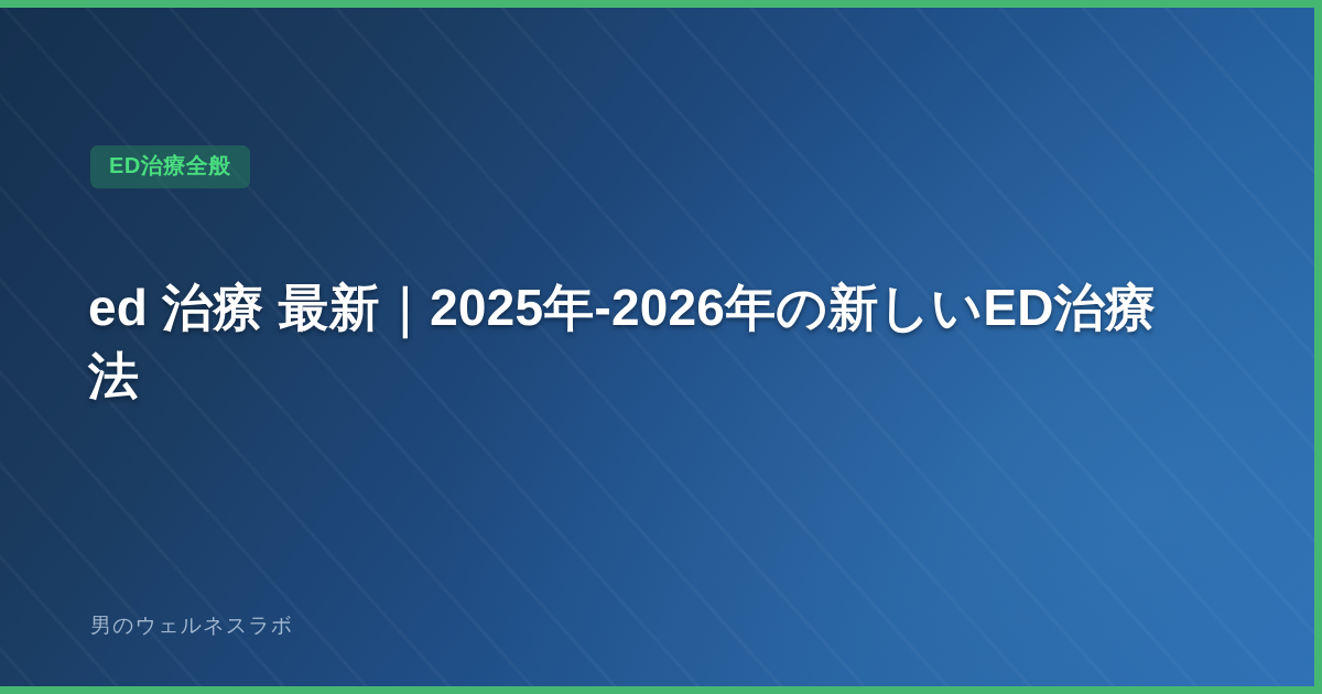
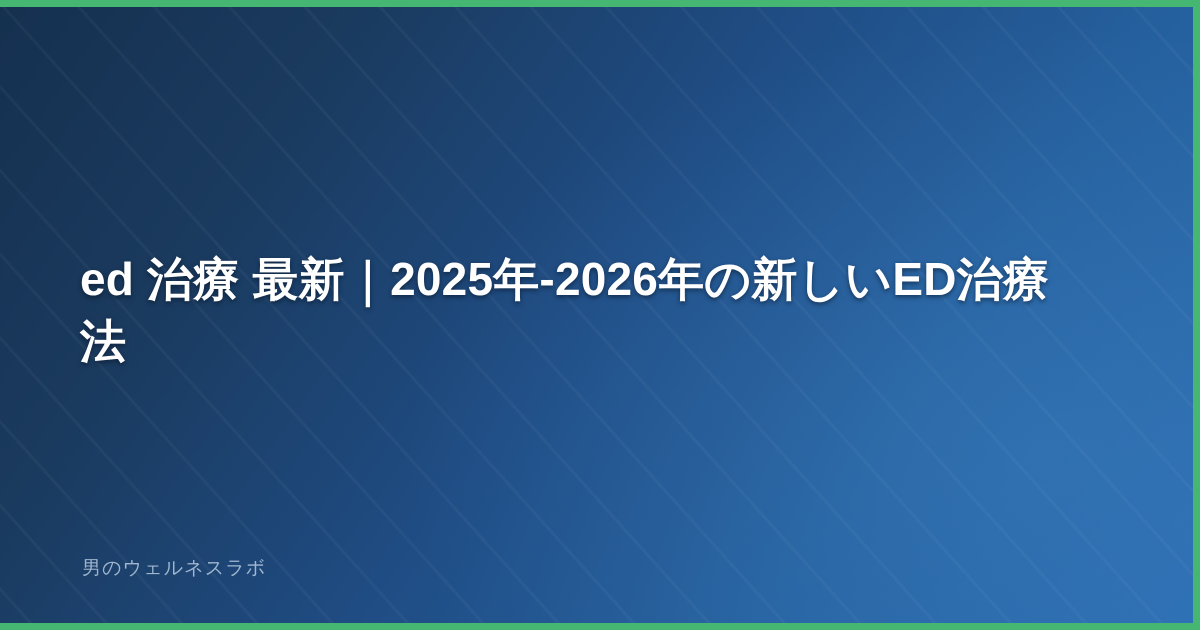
- ED治療全般
  ed 治療 最新｜2025年-2026年の新しいED治療法
  男のウェルネスラボ
